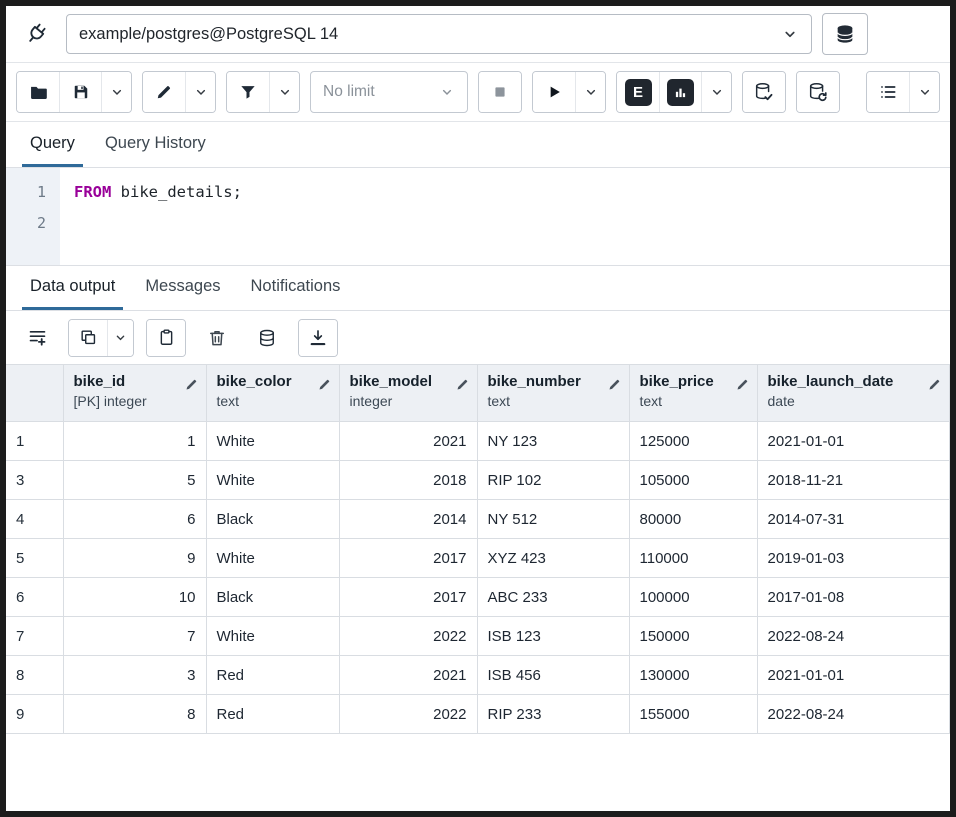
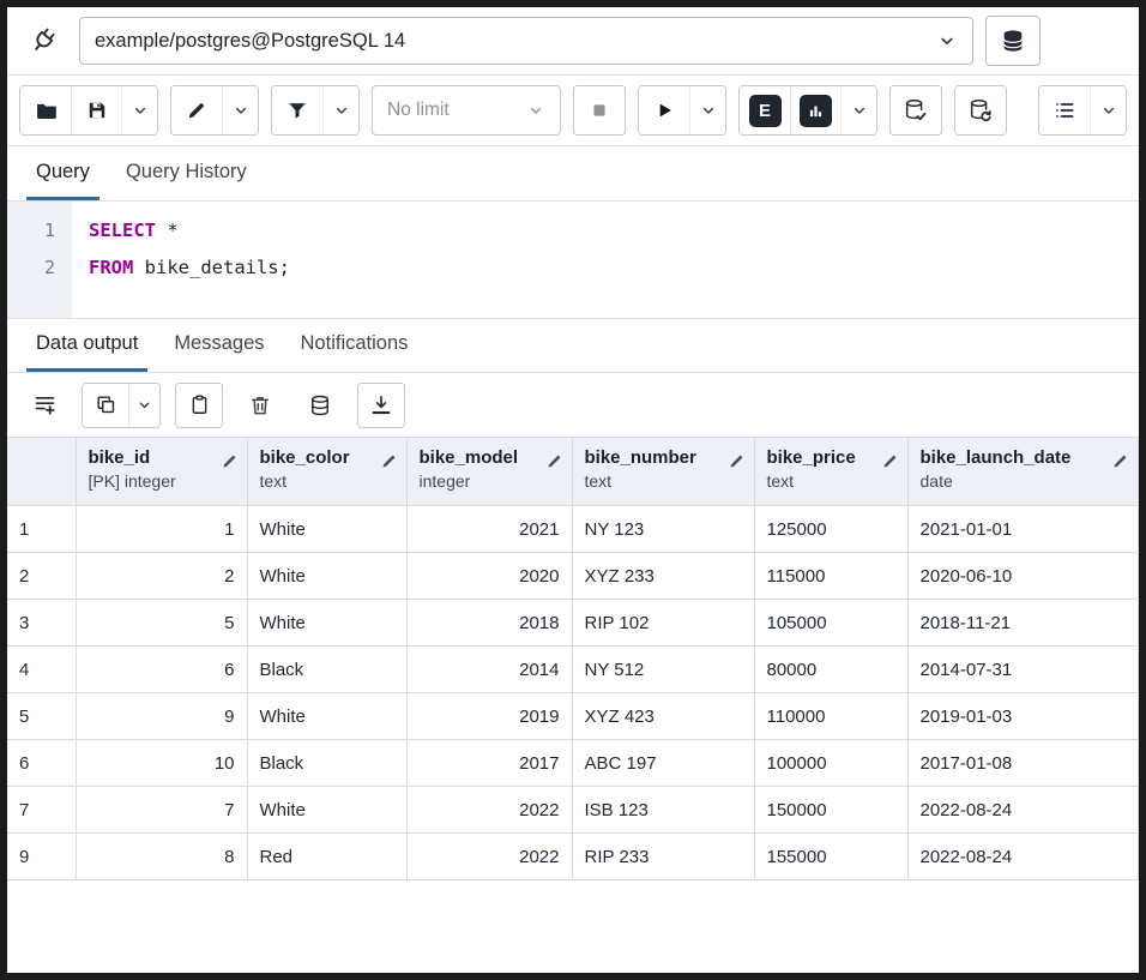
  example/postgres@PostgreSQL 14
  No limit
  E
  Query
  Query History
  1
  2
+ SELECT *
  FROM bike_details;
  Data output
  Messages
  Notifications
  	bike_id[PK] integer	bike_colortext	bike_modelinteger	bike_numbertext	bike_pricetext	bike_launch_datedate
  1	1	White	2021	NY 123	125000	2021-01-01
+ 2	2	White	2020	XYZ 233	115000	2020-06-10
  3	5	White	2018	RIP 102	105000	2018-11-21
  4	6	Black	2014	NY 512	80000	2014-07-31
- 5	9	White	2017	XYZ 423	110000	2019-01-03
+ 5	9	White	2019	XYZ 423	110000	2019-01-03
- 6	10	Black	2017	ABC 233	100000	2017-01-08
+ 6	10	Black	2017	ABC 197	100000	2017-01-08
  7	7	White	2022	ISB 123	150000	2022-08-24
- 8	3	Red	2021	ISB 456	130000	2021-01-01
  9	8	Red	2022	RIP 233	155000	2022-08-24
